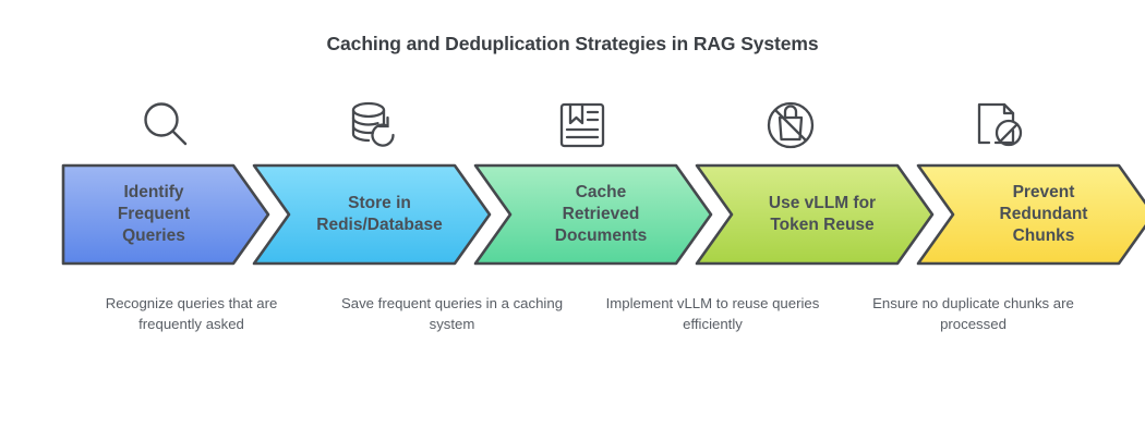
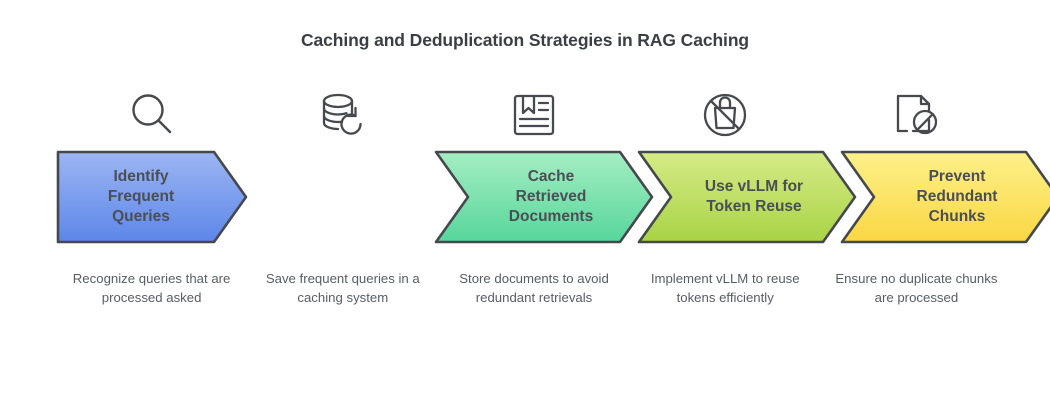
- Caching and Deduplication Strategies in RAG Systems
+ Caching and Deduplication Strategies in RAG Caching
  Identify
  Frequent
  Queries
- Store in
- Redis/Database
  Cache
  Retrieved
  Documents
  Use vLLM for
  Token Reuse
  Prevent
  Redundant
  Chunks
- Recognize queries that are frequently asked
+ Recognize queries that are processed asked
  Save frequent queries in a caching system
+ Store documents to avoid redundant retrievals
- Implement vLLM to reuse queries efficiently
+ Implement vLLM to reuse tokens efficiently
  Ensure no duplicate chunks are processed
